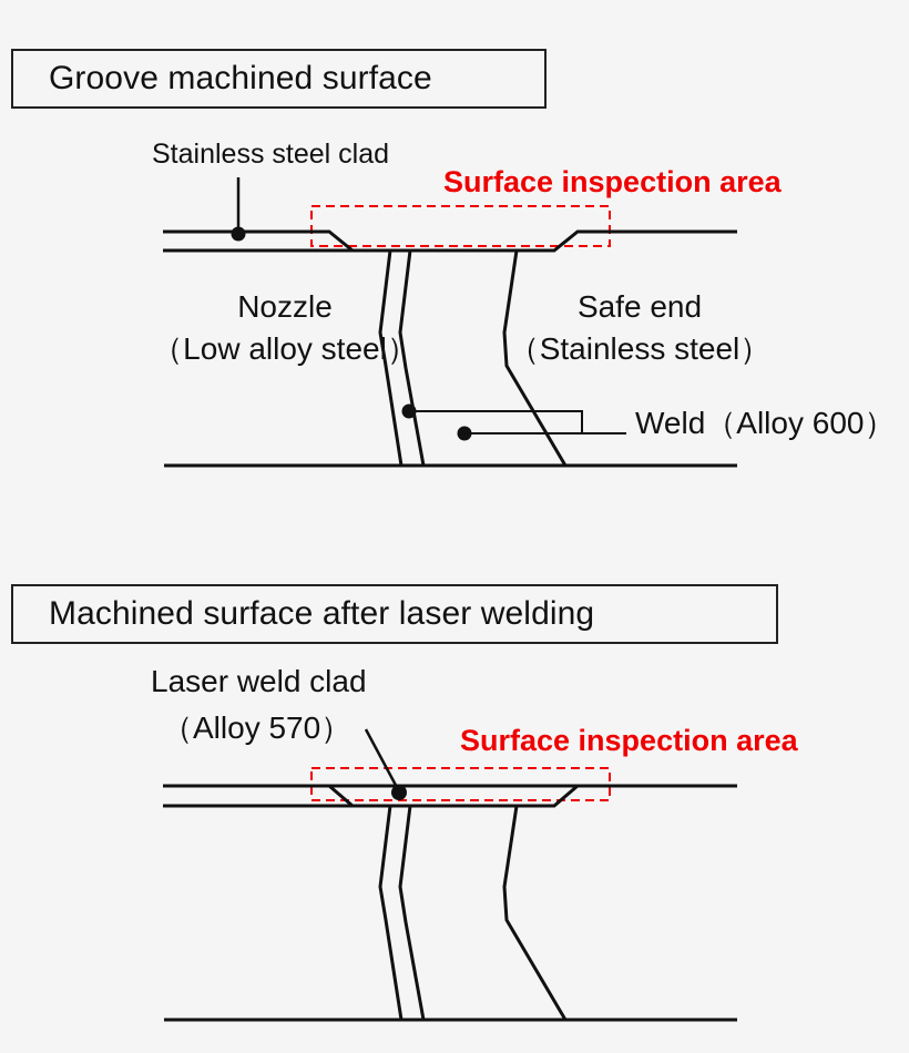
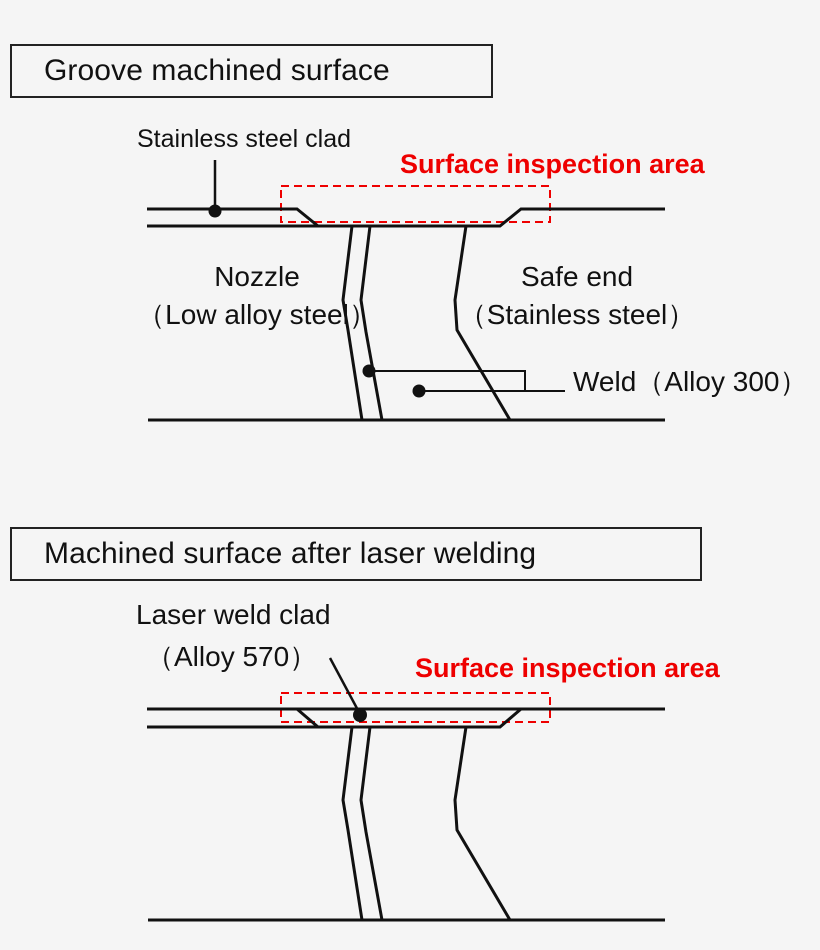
  Groove machined surface
  Stainless steel clad
  Surface inspection area
  Nozzle
  （Low alloy steel）
  Safe end
  （Stainless steel）
- Weld（Alloy 600）
+ Weld（Alloy 300）
  Machined surface after laser welding
  Laser weld clad
  （Alloy 570）
  Surface inspection area
